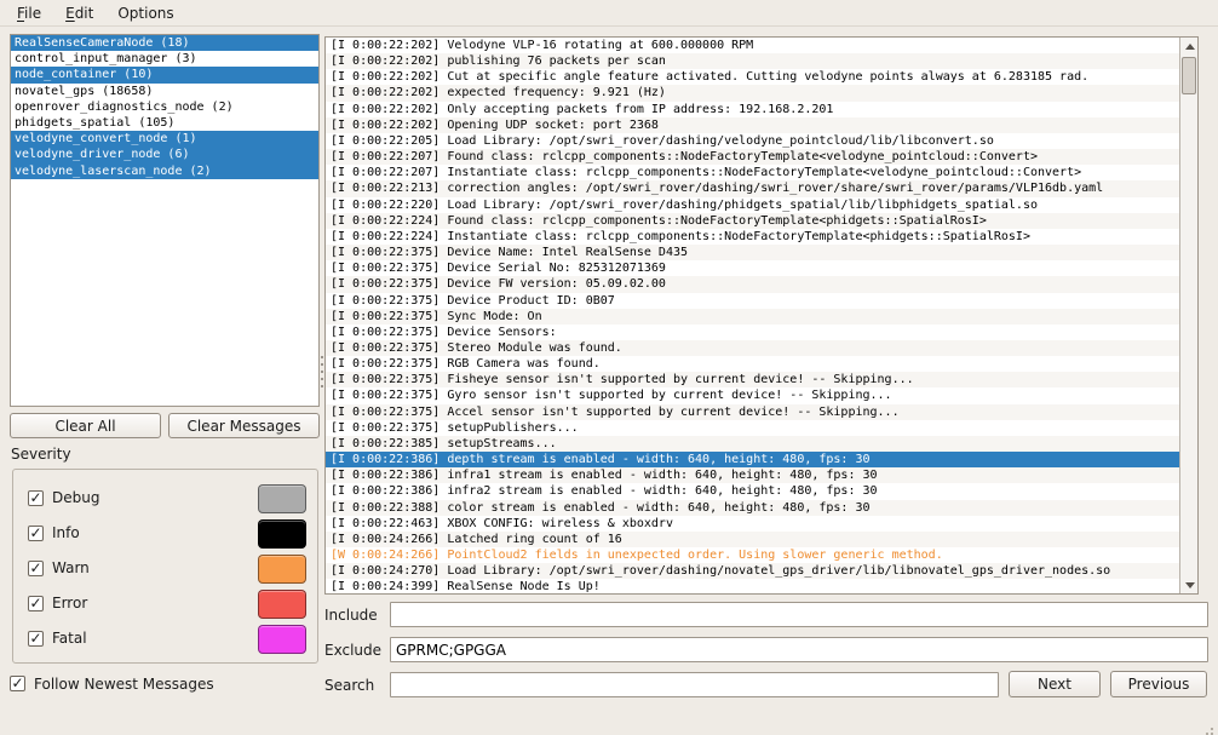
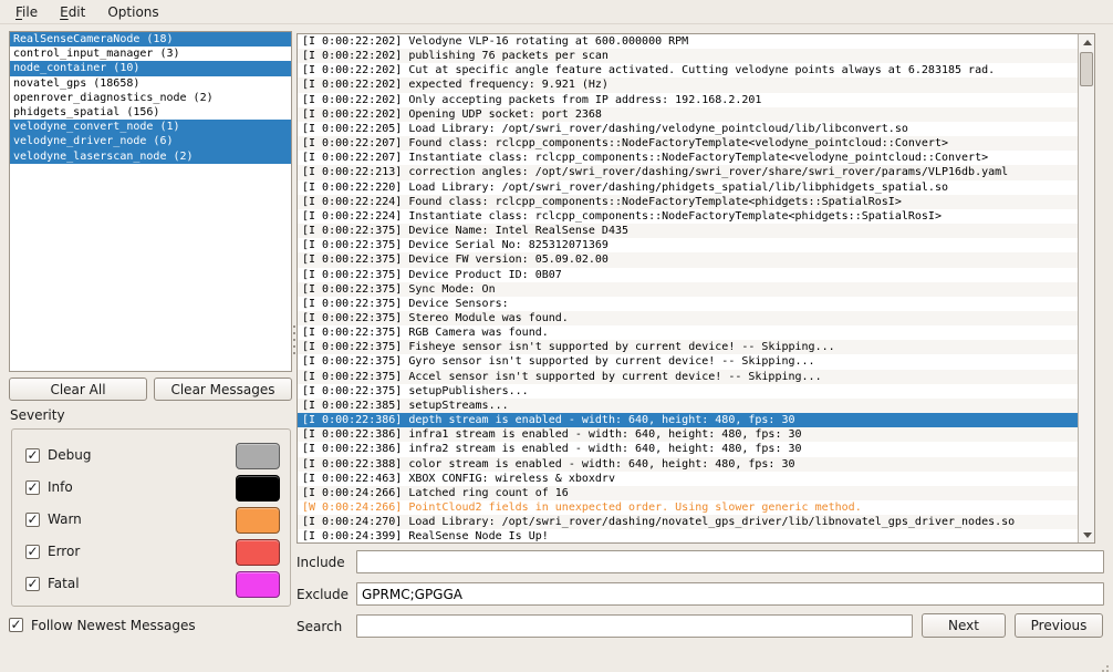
  File
  Edit
  Options
  RealSenseCameraNode (18)
  control_input_manager (3)
  node_container (10)
  novatel_gps (18658)
  openrover_diagnostics_node (2)
- phidgets_spatial (105)
+ phidgets_spatial (156)
  velodyne_convert_node (1)
  velodyne_driver_node (6)
  velodyne_laserscan_node (2)
  Clear All
  Clear Messages
  Severity
  ✓
  Debug
  ✓
  Info
  ✓
  Warn
  ✓
  Error
  ✓
  Fatal
  ✓
  Follow Newest Messages
  [I 0:00:22:202] Velodyne VLP-16 rotating at 600.000000 RPM
  [I 0:00:22:202] publishing 76 packets per scan
  [I 0:00:22:202] Cut at specific angle feature activated. Cutting velodyne points always at 6.283185 rad.
  [I 0:00:22:202] expected frequency: 9.921 (Hz)
  [I 0:00:22:202] Only accepting packets from IP address: 192.168.2.201
  [I 0:00:22:202] Opening UDP socket: port 2368
  [I 0:00:22:205] Load Library: /opt/swri_rover/dashing/velodyne_pointcloud/lib/libconvert.so
  [I 0:00:22:207] Found class: rclcpp_components::NodeFactoryTemplate<velodyne_pointcloud::Convert>
  [I 0:00:22:207] Instantiate class: rclcpp_components::NodeFactoryTemplate<velodyne_pointcloud::Convert>
  [I 0:00:22:213] correction angles: /opt/swri_rover/dashing/swri_rover/share/swri_rover/params/VLP16db.yaml
  [I 0:00:22:220] Load Library: /opt/swri_rover/dashing/phidgets_spatial/lib/libphidgets_spatial.so
  [I 0:00:22:224] Found class: rclcpp_components::NodeFactoryTemplate<phidgets::SpatialRosI>
  [I 0:00:22:224] Instantiate class: rclcpp_components::NodeFactoryTemplate<phidgets::SpatialRosI>
  [I 0:00:22:375] Device Name: Intel RealSense D435
  [I 0:00:22:375] Device Serial No: 825312071369
  [I 0:00:22:375] Device FW version: 05.09.02.00
  [I 0:00:22:375] Device Product ID: 0B07
  [I 0:00:22:375] Sync Mode: On
  [I 0:00:22:375] Device Sensors:
  [I 0:00:22:375] Stereo Module was found.
  [I 0:00:22:375] RGB Camera was found.
  [I 0:00:22:375] Fisheye sensor isn't supported by current device! -- Skipping...
  [I 0:00:22:375] Gyro sensor isn't supported by current device! -- Skipping...
  [I 0:00:22:375] Accel sensor isn't supported by current device! -- Skipping...
  [I 0:00:22:375] setupPublishers...
  [I 0:00:22:385] setupStreams...
  [I 0:00:22:386] depth stream is enabled - width: 640, height: 480, fps: 30
  [I 0:00:22:386] infra1 stream is enabled - width: 640, height: 480, fps: 30
  [I 0:00:22:386] infra2 stream is enabled - width: 640, height: 480, fps: 30
  [I 0:00:22:388] color stream is enabled - width: 640, height: 480, fps: 30
  [I 0:00:22:463] XBOX CONFIG: wireless & xboxdrv
  [I 0:00:24:266] Latched ring count of 16
  [W 0:00:24:266] PointCloud2 fields in unexpected order. Using slower generic method.
  [I 0:00:24:270] Load Library: /opt/swri_rover/dashing/novatel_gps_driver/lib/libnovatel_gps_driver_nodes.so
  [I 0:00:24:399] RealSense Node Is Up!
  Include
  Exclude
  GPRMC;GPGGA
  Search
  Next
  Previous
